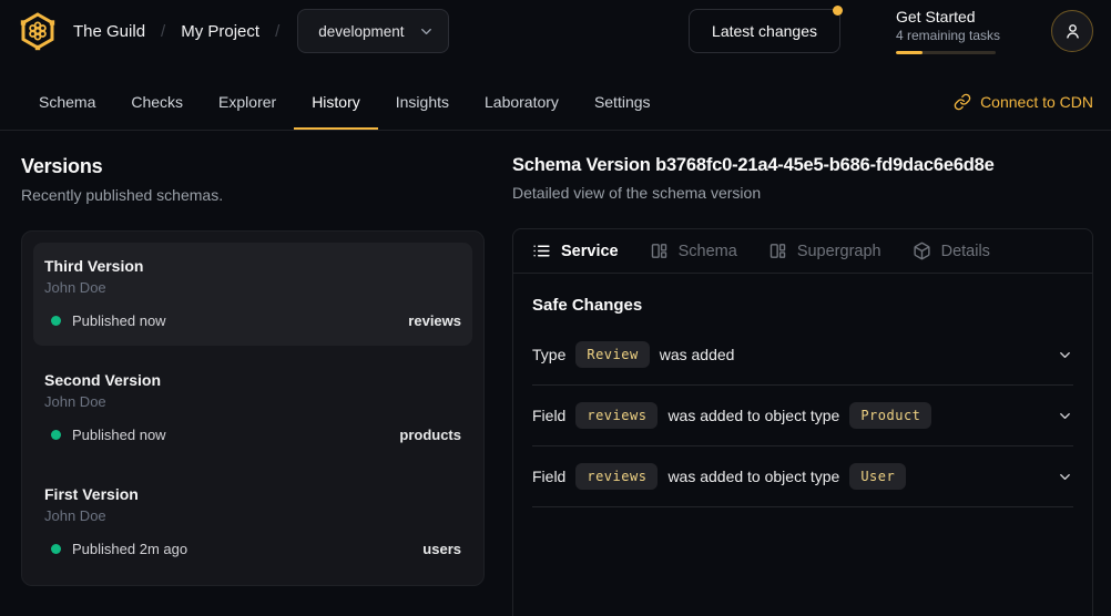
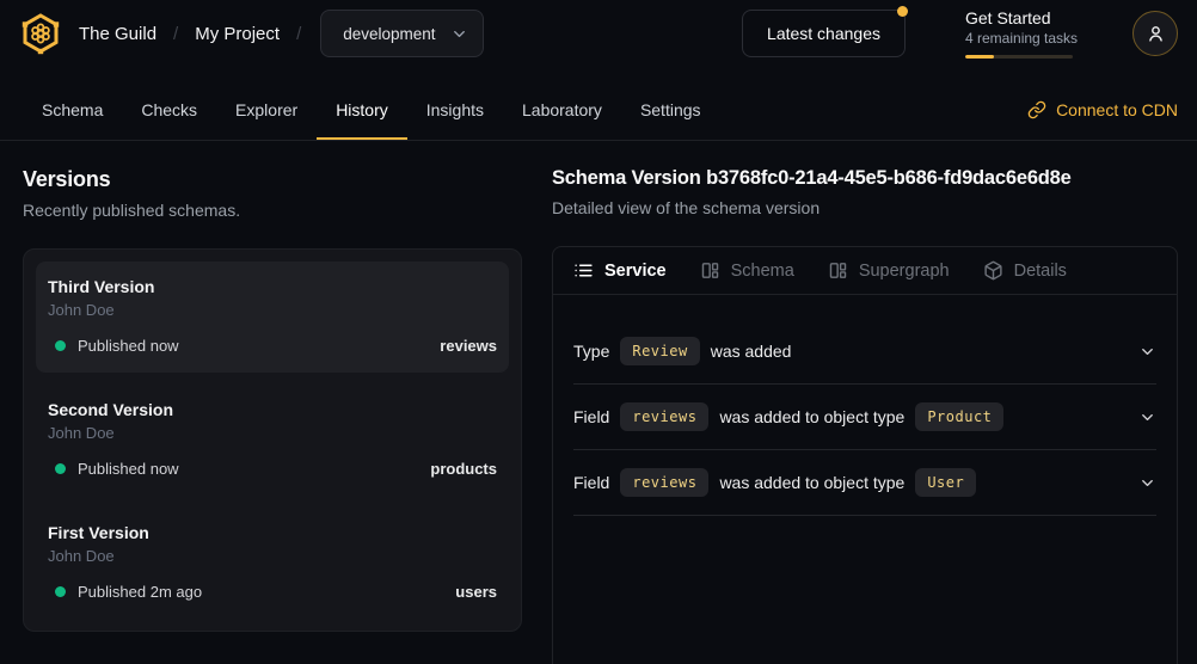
  The Guild
  /
  My Project
  /
  development
  Latest changes
  Get Started
  4 remaining tasks
  Schema
  Checks
  Explorer
  History
  Insights
  Laboratory
  Settings
  Connect to CDN
  Versions
  Recently published schemas.
  Third Version
  John Doe
  Published now
  reviews
  Second Version
  John Doe
  Published now
  products
  First Version
  John Doe
  Published 2m ago
  users
  Schema Version b3768fc0-21a4-45e5-b686-fd9dac6e6d8e
  Detailed view of the schema version
  Service
  Schema
  Supergraph
  Details
- Safe Changes
  Type
  Review
  was added
  Field
  reviews
  was added to object type
  Product
  Field
  reviews
  was added to object type
  User
